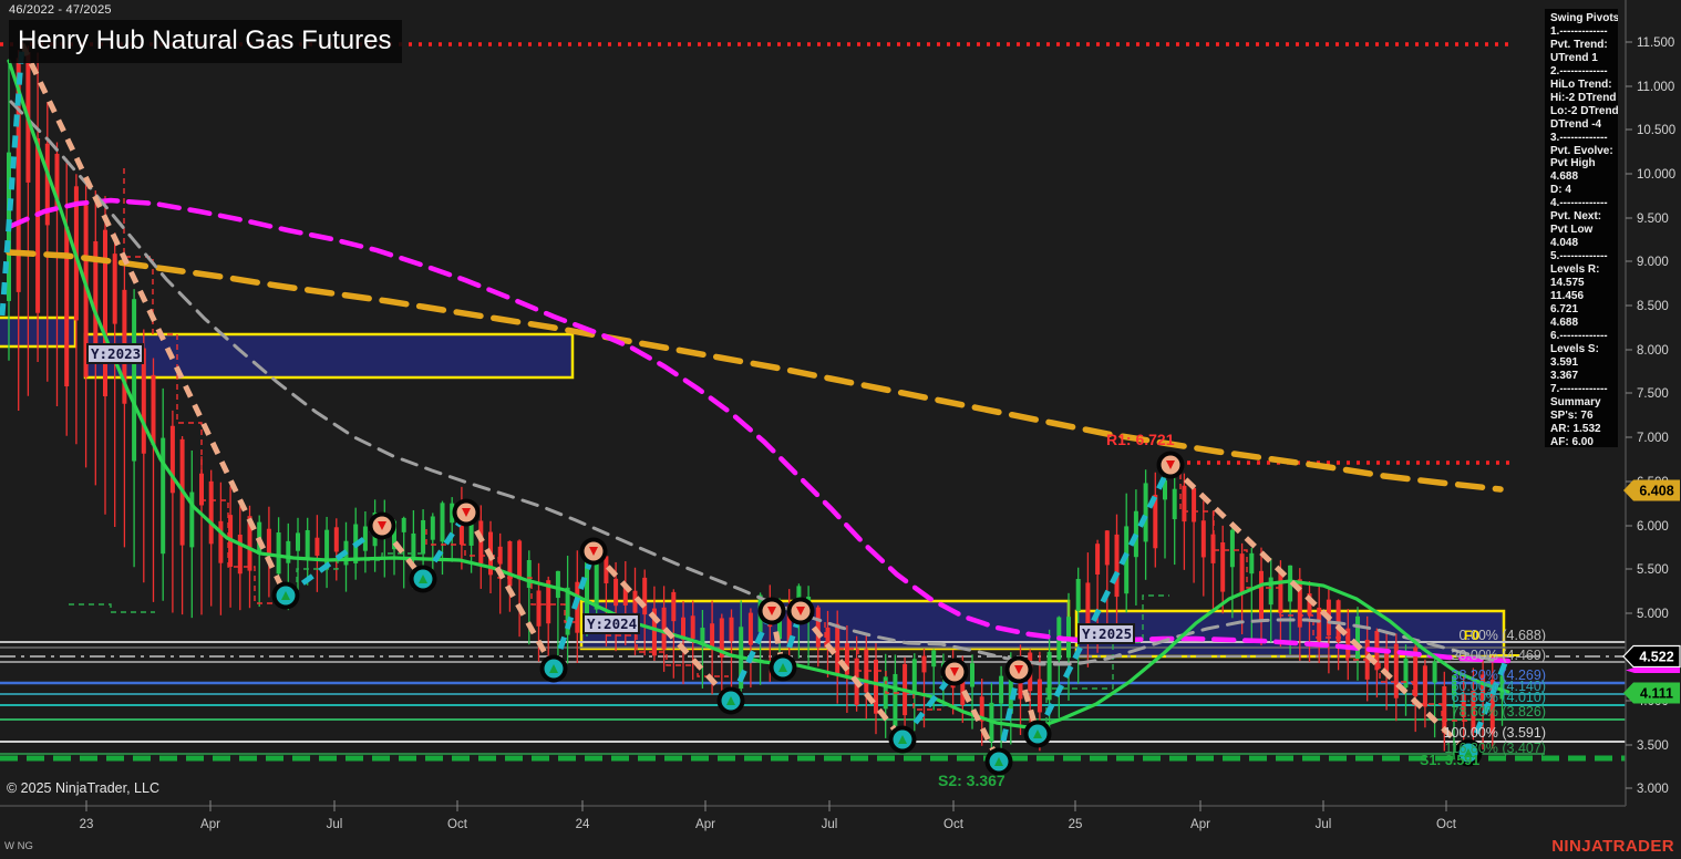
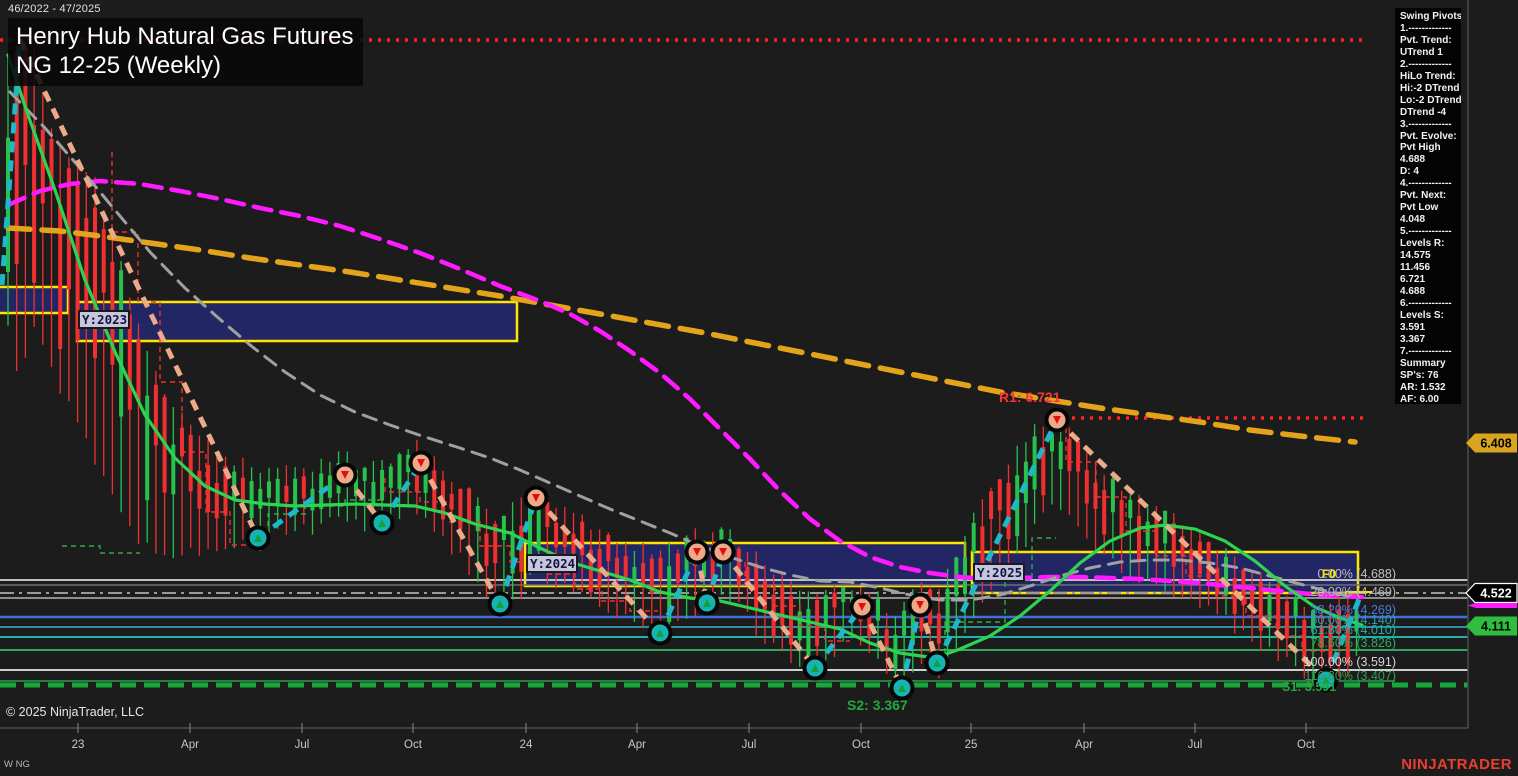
  Y:2023
  Y:2024
  Y:2025
  0.00% (4.688)
  20.00% (4.469)
  38.20% (4.269)
  50.00% (4.140)
  61.80% (4.010)
  78.60% (3.826)
  100.00% (3.591)
  116.80% (3.407)
  R1: 6.721
  S2: 3.367
  S1: 3.591
  F0
- 11.500
- 11.000
- 10.500
- 10.000
- 9.500
- 9.000
- 8.500
- 8.000
- 7.500
- 7.000
- 6.000
- 5.500
- 5.000
- 3.500
- 3.000
  23
  Apr
  Jul
  Oct
  24
  Apr
  Jul
  Oct
  25
  Apr
  Jul
  Oct
  6.408
  4.522
  4.111
  46/2022 - 47/2025
  Henry Hub Natural Gas Futures
+ NG 12-25 (Weekly)
  Swing Pivots
  1.-------------
  Pvt. Trend:
  UTrend 1
  2.-------------
  HiLo Trend:
  Hi:-2 DTrend
  Lo:-2 DTrend
  DTrend -4
  3.-------------
  Pvt. Evolve:
  Pvt High
  4.688
  D: 4
  4.-------------
  Pvt. Next:
  Pvt Low
  4.048
  5.-------------
  Levels R:
  14.575
  11.456
  6.721
  4.688
  6.-------------
  Levels S:
  3.591
  3.367
  7.-------------
  Summary
  SP's: 76
  AR: 1.532
  AF: 6.00
  © 2025 NinjaTrader, LLC
  W NG
  NINJATRADER
